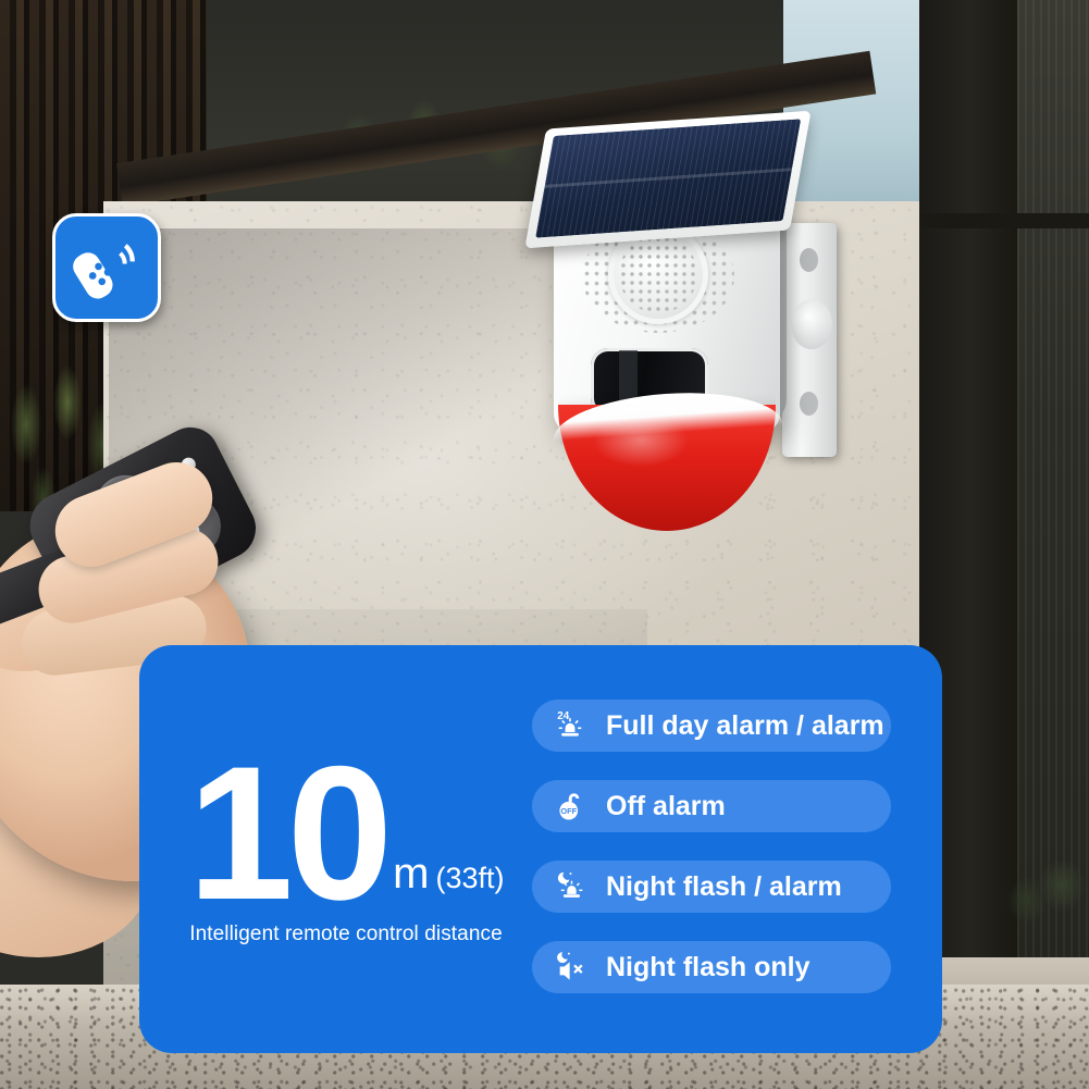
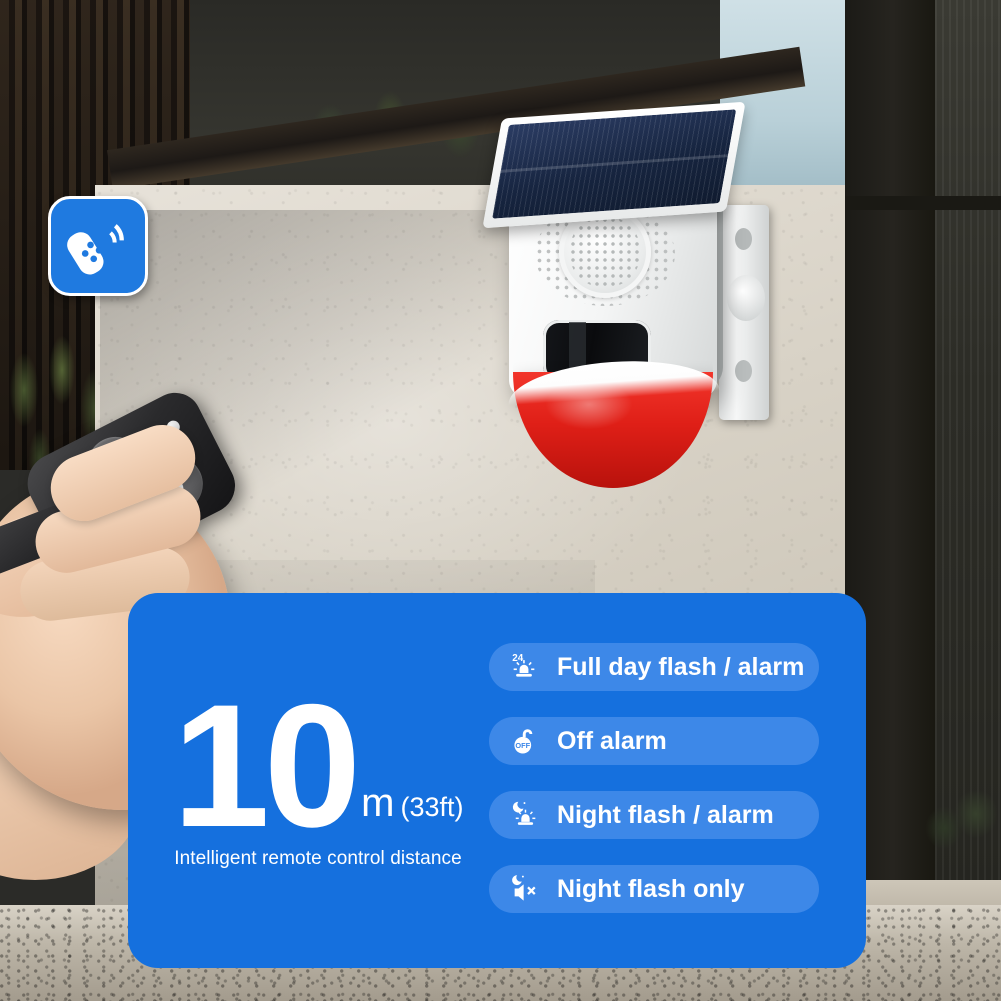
  10
  m
  (33ft)
  Intelligent remote control distance
  24
- Full day alarm / alarm
+ Full day flash / alarm
  OFF
  Off alarm
  Night flash / alarm
  Night flash only
